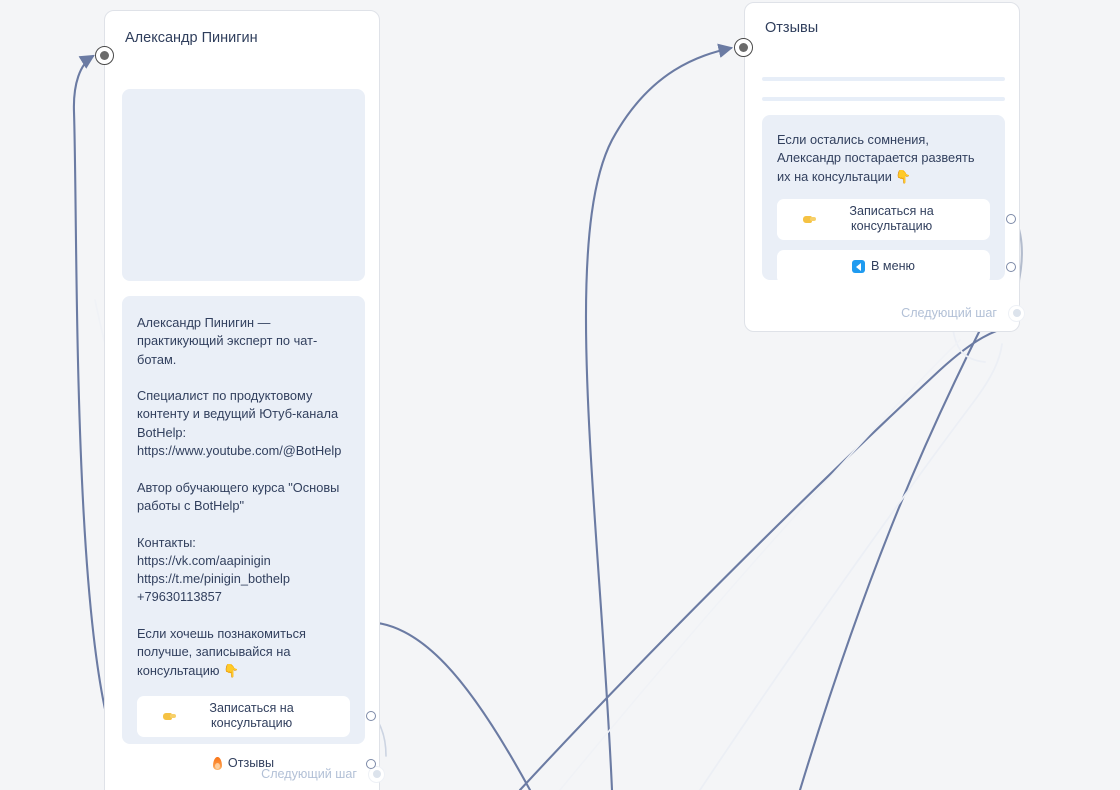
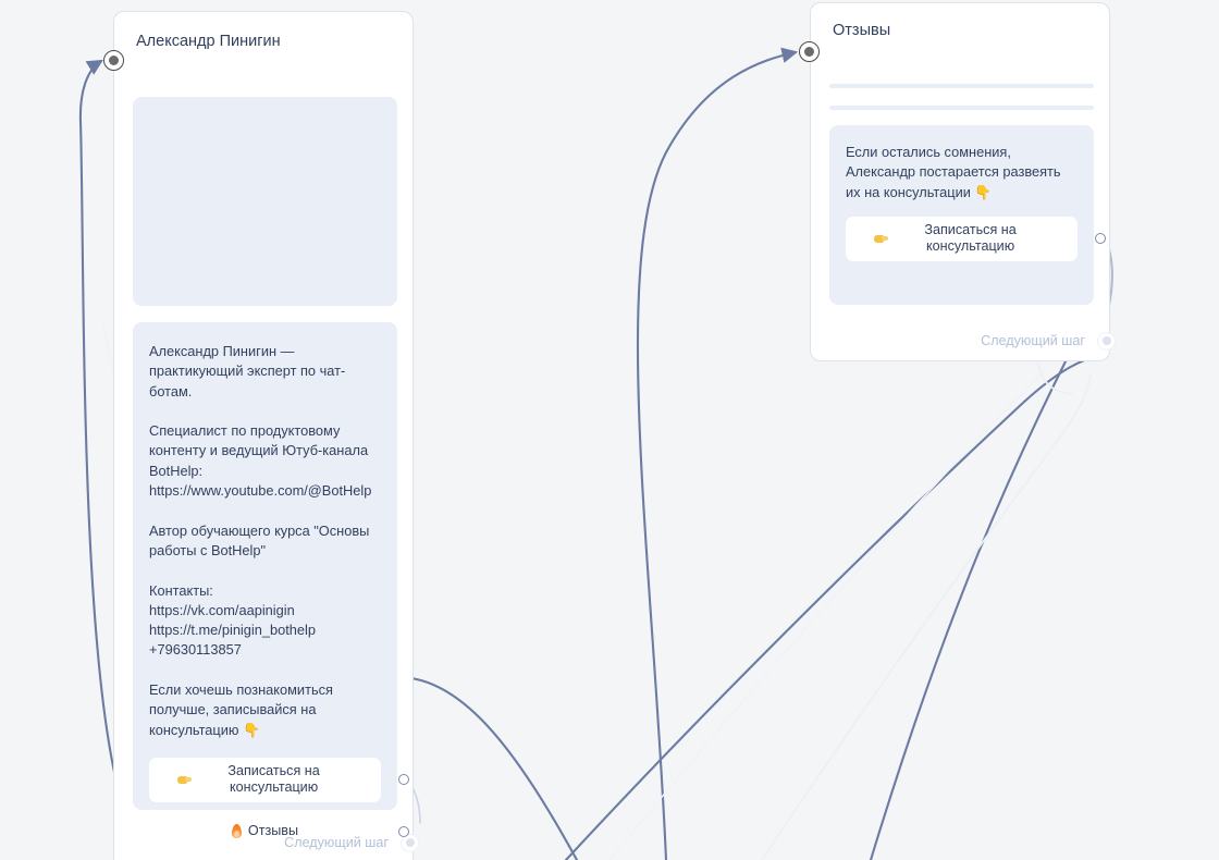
  Александр Пинигин
  Александр Пинигин — практикующий эксперт по чат-ботам.
  Специалист по продуктовому контенту и ведущий Ютуб-канала BotHelp:
  https://www.youtube.com/@BotHelp
  Автор обучающего курса "Основы работы с BotHelp"
  Контакты:
  https://vk.com/aapinigin
  https://t.me/pinigin_bothelp
  +79630113857
  Если хочешь познакомиться получше, записывайся на консультацию 👇
  Записаться на консультацию
  Отзывы
  Следующий шаг
  Отзывы
  Если остались сомнения, Александр постарается развеять их на консультации 👇
  Записаться на консультацию
- В меню
  Следующий шаг
